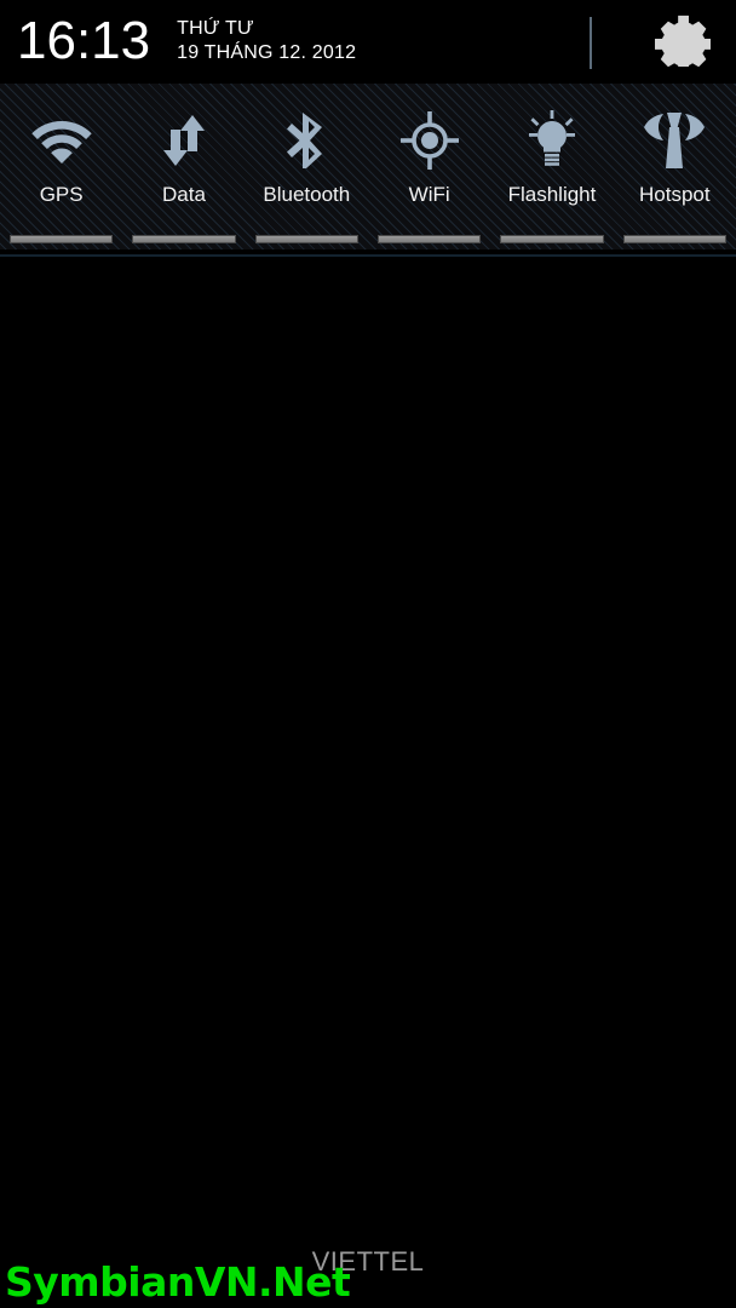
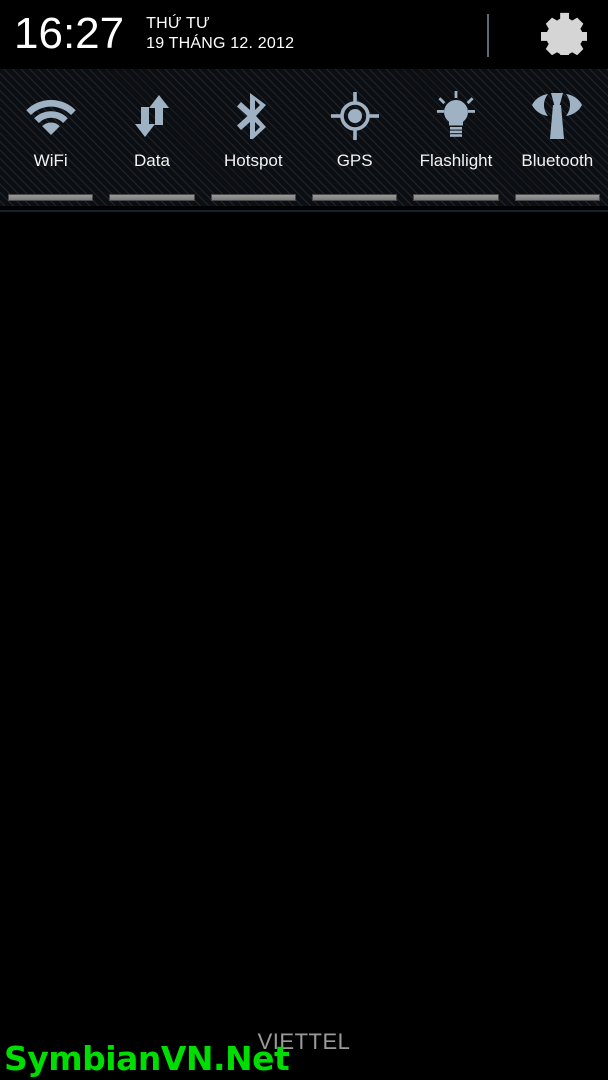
- 16:13
+ 16:27
  THỨ TƯ
  19 THÁNG 12. 2012
- GPS
+ WiFi
  Data
- Bluetooth
+ Hotspot
- WiFi
+ GPS
  Flashlight
- Hotspot
+ Bluetooth
  VIETTEL
  SymbianVN.Net
